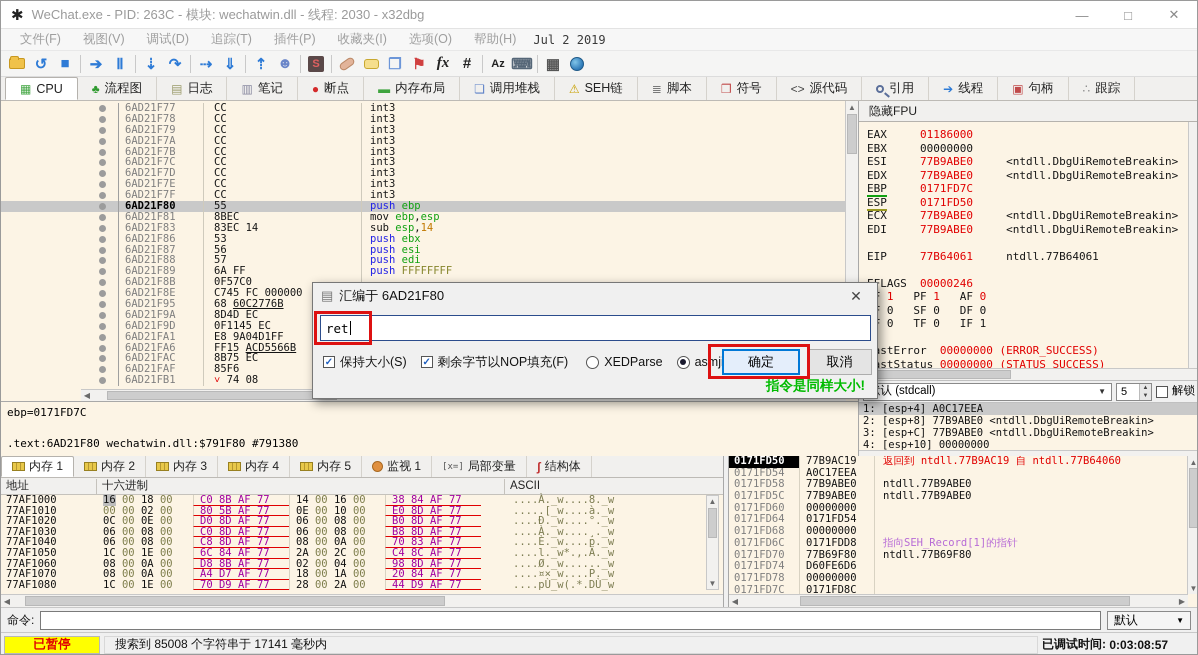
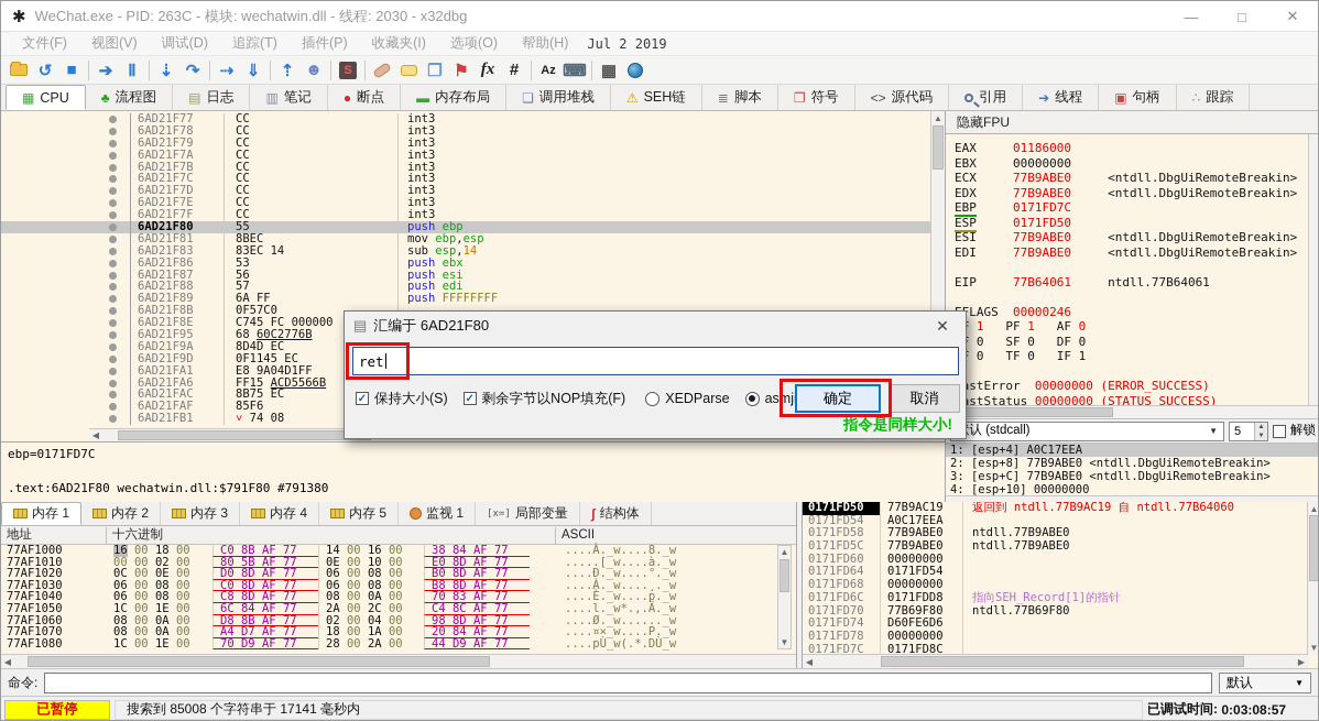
  ✱
  WeChat.exe - PID: 263C - 模块: wechatwin.dll - 线程: 2030 - x32dbg
  —
  □
  ✕
  文件(F)
  视图(V)
  调试(D)
  追踪(T)
  插件(P)
  收藏夹(I)
  选项(O)
  帮助(H)
  Jul 2 2019
  ↺
  ■
  ➔
  Ⅱ
  ⇣
  ↷
  ⇢
  ⇓
  ⇡
  ☻
  S
  ❐
  ⚑
  fx
  #
  Az
  ⌨
  ▦
  ▦
  CPU
  ♣
  流程图
  ▤
  日志
  ▥
  笔记
  ●
  断点
  ▬
  内存布局
  ❏
  调用堆栈
  ⚠
  SEH链
  ≣
  脚本
  ❒
  符号
  <>
  源代码
  引用
  ➔
  线程
  ▣
  句柄
  ∴
  跟踪
  6AD21F77
  CC
  int3
  6AD21F78
  CC
  int3
  6AD21F79
  CC
  int3
  6AD21F7A
  CC
  int3
  6AD21F7B
  CC
  int3
  6AD21F7C
  CC
  int3
  6AD21F7D
  CC
  int3
  6AD21F7E
  CC
  int3
  6AD21F7F
  CC
  int3
  6AD21F80
  55
  push ebp
  6AD21F81
  8BEC
  mov ebp,esp
  6AD21F83
  83EC 14
  sub esp,14
  6AD21F86
  53
  push ebx
  6AD21F87
  56
  push esi
  6AD21F88
  57
  push edi
  6AD21F89
  6A FF
  push FFFFFFFF
  6AD21F8B
  0F57C0
  6AD21F8E
  C745 FC 000000
  6AD21F95
  68 60C2776B
  6AD21F9A
  8D4D EC
  6AD21F9D
  0F1145 EC
  6AD21FA1
  E8 9A04D1FF
  6AD21FA6
  FF15 ACD5566B
  6AD21FAC
  8B75 EC
  6AD21FAF
  85F6
  6AD21FB1
  ˅ 74 08
  ▲
  ◀
  ebp=0171FD7C
  .text:6AD21F80 wechatwin.dll:$791F80 #791380
  隐藏FPU
  EAX 01186000
  EBX 00000000
- ESI 77B9ABE0 <ntdll.DbgUiRemoteBreakin>
+ ECX 77B9ABE0 <ntdll.DbgUiRemoteBreakin>
  EDX 77B9ABE0 <ntdll.DbgUiRemoteBreakin>
  EBP 0171FD7C
  ESP 0171FD50
- ECX 77B9ABE0 <ntdll.DbgUiRemoteBreakin>
+ ESI 77B9ABE0 <ntdll.DbgUiRemoteBreakin>
  EDI 77B9ABE0 <ntdll.DbgUiRemoteBreakin>
  EIP 77B64061 ntdll.77B64061
  LAGS 00000246
  1 PF 1 AF 0
  0 SF 0 DF 0
  0 TF 0 IF 1
  stError 00000000 (ERROR_SUCCESS)
  stStatus 00000000 (STATUS_SUCCESS)
  认 (stdcall)
  ▼
  5
  解锁
  1: [esp+4] A0C17EEA
  2: [esp+8] 77B9ABE0 <ntdll.DbgUiRemoteBreakin>
  3: [esp+C] 77B9ABE0 <ntdll.DbgUiRemoteBreakin>
  4: [esp+10] 00000000
  内存 1
  内存 2
  内存 3
  内存 4
  内存 5
  监视 1
  [x=]
  局部变量
  ʃ
  结构体
  地址
  十六进制
  ASCII
  77AF1000
  16 00 18 00
  C0 8B AF 77
  14 00 16 00
  38 84 AF 77
  ....À._w....8._w
  77AF1010
  00 00 02 00
  80 5B AF 77
  0E 00 10 00
  E0 8D AF 77
  .....[_w....à._w
  77AF1020
  0C 00 0E 00
  D0 8D AF 77
  06 00 08 00
  B0 8D AF 77
  ....Ð._w....°._w
  77AF1030
  06 00 08 00
  C0 8D AF 77
  06 00 08 00
  B8 8D AF 77
  ....À._w....¸._w
  77AF1040
  06 00 08 00
  C8 8D AF 77
  08 00 0A 00
  70 83 AF 77
  ....È._w....p._w
  77AF1050
  1C 00 1E 00
  6C 84 AF 77
  2A 00 2C 00
  C4 8C AF 77
  ....l._w*.,.Ä._w
  77AF1060
  08 00 0A 00
  D8 8B AF 77
  02 00 04 00
  98 8D AF 77
  ....Ø._w......_w
  77AF1070
  08 00 0A 00
  A4 D7 AF 77
  18 00 1A 00
  20 84 AF 77
  ....¤×_w....P._w
  77AF1080
  1C 00 1E 00
  70 D9 AF 77
  28 00 2A 00
  44 D9 AF 77
  ....pÙ_w(.*.DÙ_w
  ▲
  ▼
  ◀
  0171FD50
  77B9AC19
  返回到 ntdll.77B9AC19 自 ntdll.77B64060
  0171FD54
  A0C17EEA
  0171FD58
  77B9ABE0
  ntdll.77B9ABE0
  0171FD5C
  77B9ABE0
  ntdll.77B9ABE0
  0171FD60
  00000000
  0171FD64
  0171FD54
  0171FD68
  00000000
  0171FD6C
  0171FDD8
  指向SEH_Record[1]的指针
  0171FD70
  77B69F80
  ntdll.77B69F80
  0171FD74
  D60FE6D6
  0171FD78
  00000000
  0171FD7C
  0171FD8C
  ▲
  ▼
  ◀
  ▶
  命令:
  默认
  ▼
  已暂停
  搜索到 85008 个字符串于 17141 毫秒内
  已调试时间:
  0:03:08:57
  ▤
  汇编于 6AD21F80
  ✕
  ret
  ✓
  保持大小(S)
  ✓
  剩余字节以NOP填充(F)
  XEDParse
  确定
  取消
  指令是同样大小!
